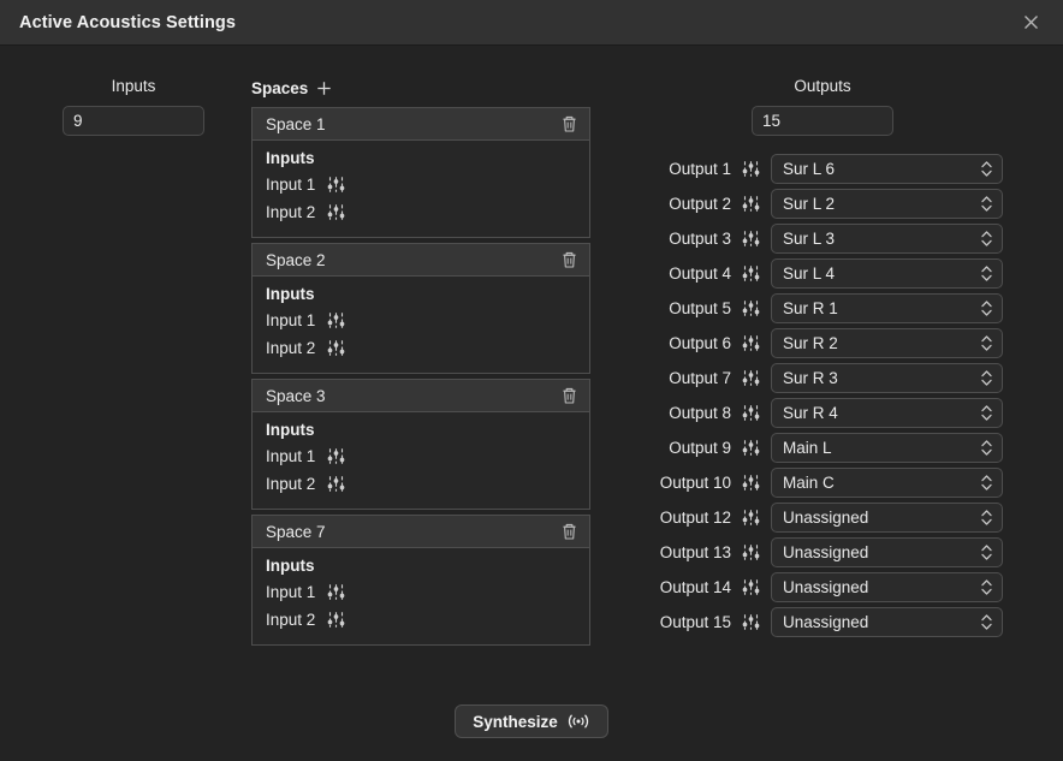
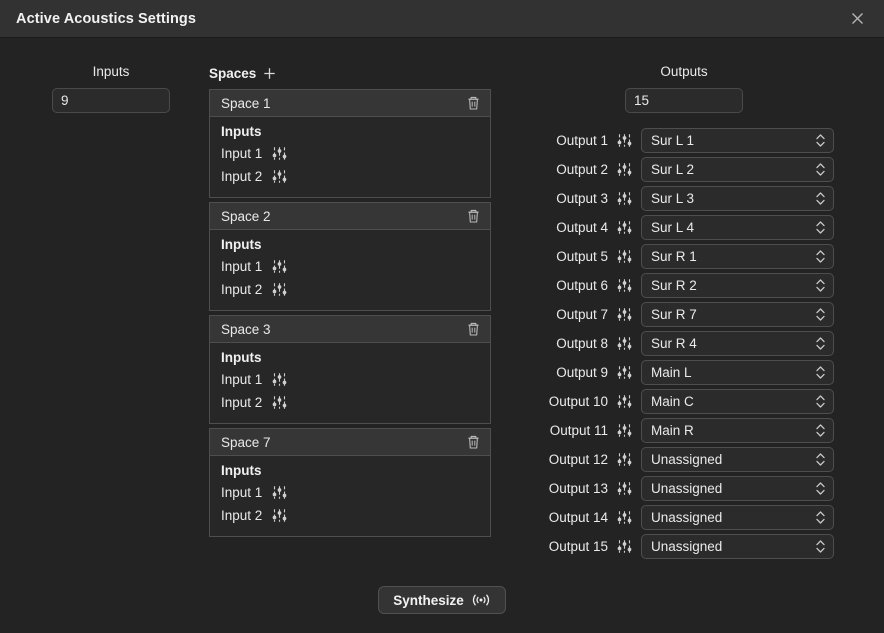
  Active Acoustics Settings
  Inputs
  9
  Spaces
  Space 1
  Inputs
  Input 1
  Input 2
  Space 2
  Inputs
  Input 1
  Input 2
  Space 3
  Inputs
  Input 1
  Input 2
  Space 7
  Inputs
  Input 1
  Input 2
  Outputs
  15
  Output 1
- Sur L 6
+ Sur L 1
  Output 2
  Sur L 2
  Output 3
  Sur L 3
  Output 4
  Sur L 4
  Output 5
  Sur R 1
  Output 6
  Sur R 2
  Output 7
- Sur R 3
+ Sur R 7
  Output 8
  Sur R 4
  Output 9
  Main L
  Output 10
  Main C
+ Output 11
+ Main R
  Output 12
  Unassigned
  Output 13
  Unassigned
  Output 14
  Unassigned
  Output 15
  Unassigned
  Synthesize
